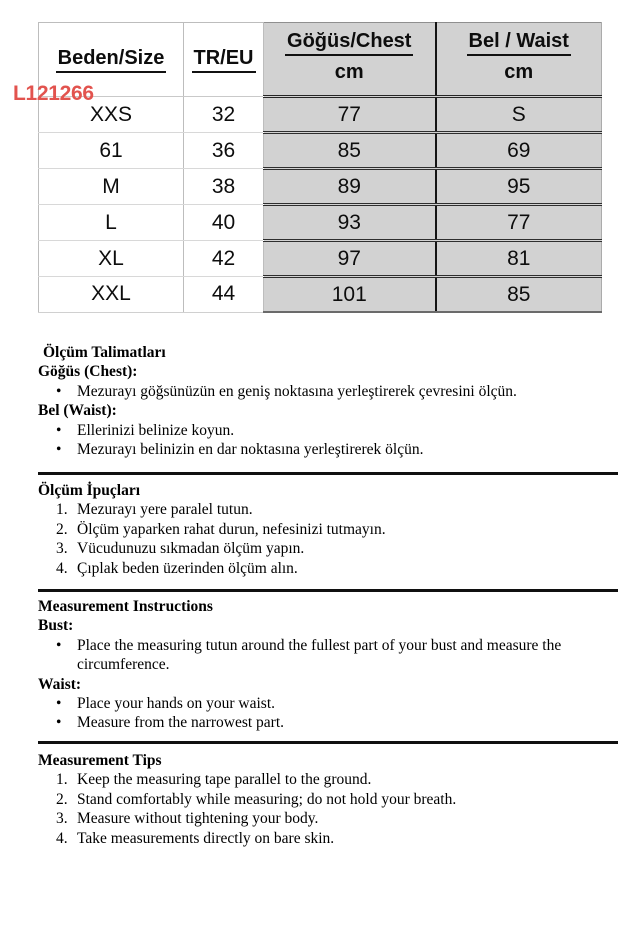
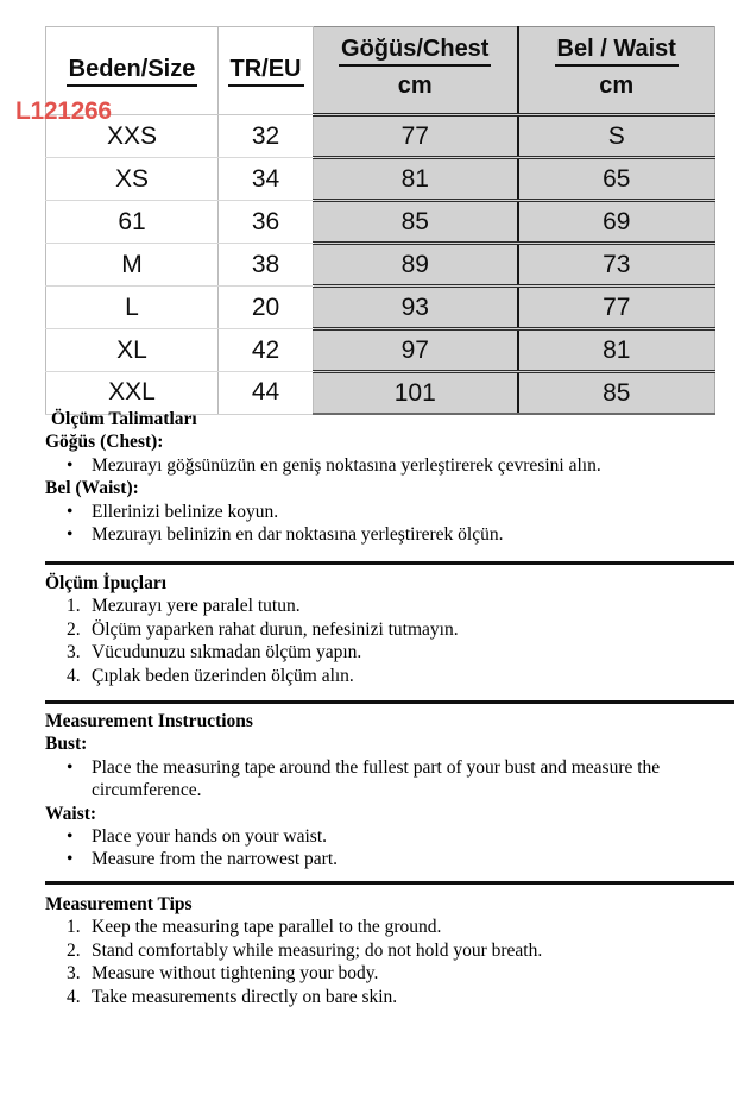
  Beden/Size	TR/EU	Göğüs/Chest cm	Bel / Waist cm
  XXS	32	77	S
+ XS	34	81	65
  61	36	85	69
- M	38	89	95
+ M	38	89	73
- L	40	93	77
+ L	20	93	77
  XL	42	97	81
  XXL	44	101	85
  L121266
  Ölçüm Talimatları
  Göğüs (Chest):
  •
- Mezurayı göğsünüzün en geniş noktasına yerleştirerek çevresini ölçün.
+ Mezurayı göğsünüzün en geniş noktasına yerleştirerek çevresini alın.
  Bel (Waist):
  •
  Ellerinizi belinize koyun.
  •
  Mezurayı belinizin en dar noktasına yerleştirerek ölçün.
  Ölçüm İpuçları
  1.
  Mezurayı yere paralel tutun.
  2.
  Ölçüm yaparken rahat durun, nefesinizi tutmayın.
  3.
  Vücudunuzu sıkmadan ölçüm yapın.
  4.
  Çıplak beden üzerinden ölçüm alın.
  Measurement Instructions
  Bust:
  •
- Place the measuring tutun around the fullest part of your bust and measure the circumference.
+ Place the measuring tape around the fullest part of your bust and measure the circumference.
  Waist:
  •
  Place your hands on your waist.
  •
  Measure from the narrowest part.
  Measurement Tips
  1.
  Keep the measuring tape parallel to the ground.
  2.
  Stand comfortably while measuring; do not hold your breath.
  3.
  Measure without tightening your body.
  4.
  Take measurements directly on bare skin.
